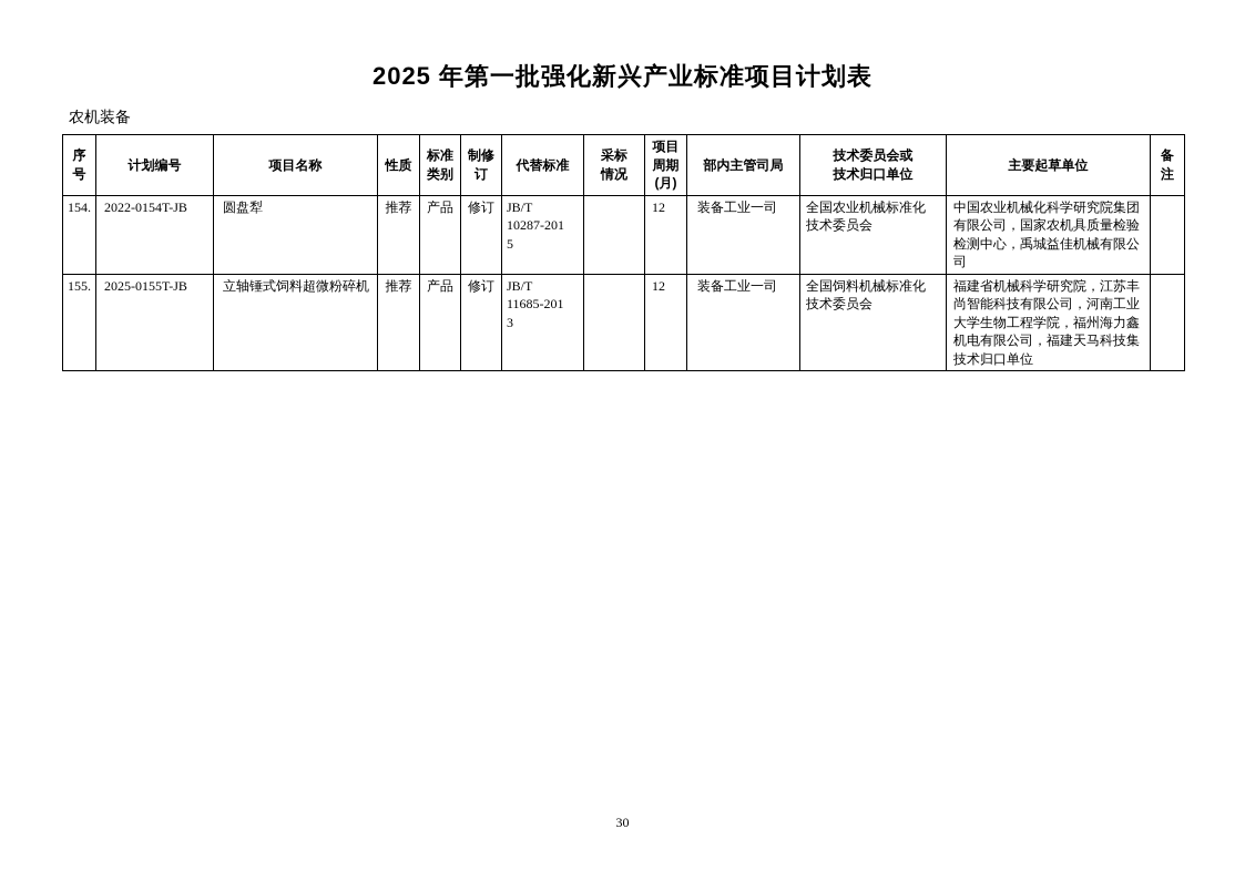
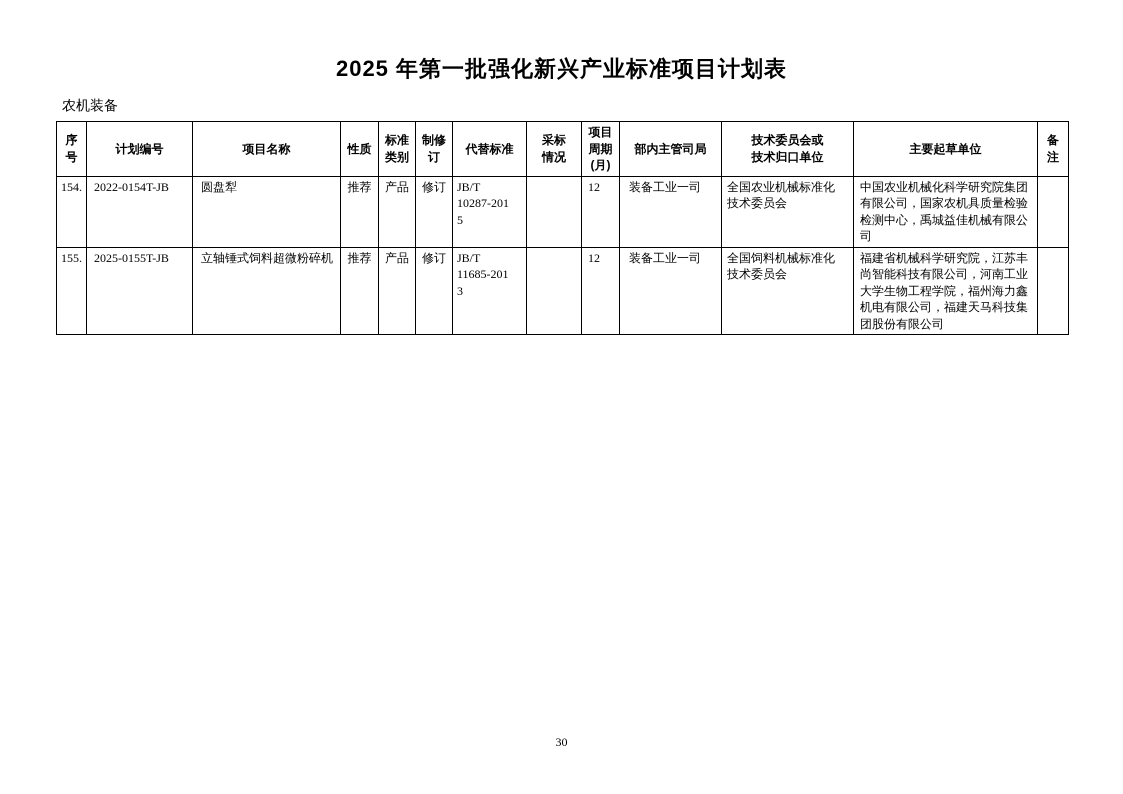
  2025 年第一批强化新兴产业标准项目计划表
  农机装备
  序 号	计划编号	项目名称	性质	标准 类别	制修 订	代替标准	采标 情况	项目 周期 (月)	部内主管司局	技术委员会或 技术归口单位	主要起草单位	备 注
  154.	2022-0154T-JB	圆盘犁	推荐	产品	修订	JB/T 10287-201 5		12	装备工业一司	全国农业机械标准化 技术委员会	中国农业机械化科学研究院集团 有限公司，国家农机具质量检验 检测中心，禹城益佳机械有限公 司
- 155.	2025-0155T-JB	立轴锤式饲料超微粉碎机	推荐	产品	修订	JB/T 11685-201 3		12	装备工业一司	全国饲料机械标准化 技术委员会	福建省机械科学研究院，江苏丰 尚智能科技有限公司，河南工业 大学生物工程学院，福州海力鑫 机电有限公司，福建天马科技集 技术归口单位
+ 155.	2025-0155T-JB	立轴锤式饲料超微粉碎机	推荐	产品	修订	JB/T 11685-201 3		12	装备工业一司	全国饲料机械标准化 技术委员会	福建省机械科学研究院，江苏丰 尚智能科技有限公司，河南工业 大学生物工程学院，福州海力鑫 机电有限公司，福建天马科技集 团股份有限公司
  30
